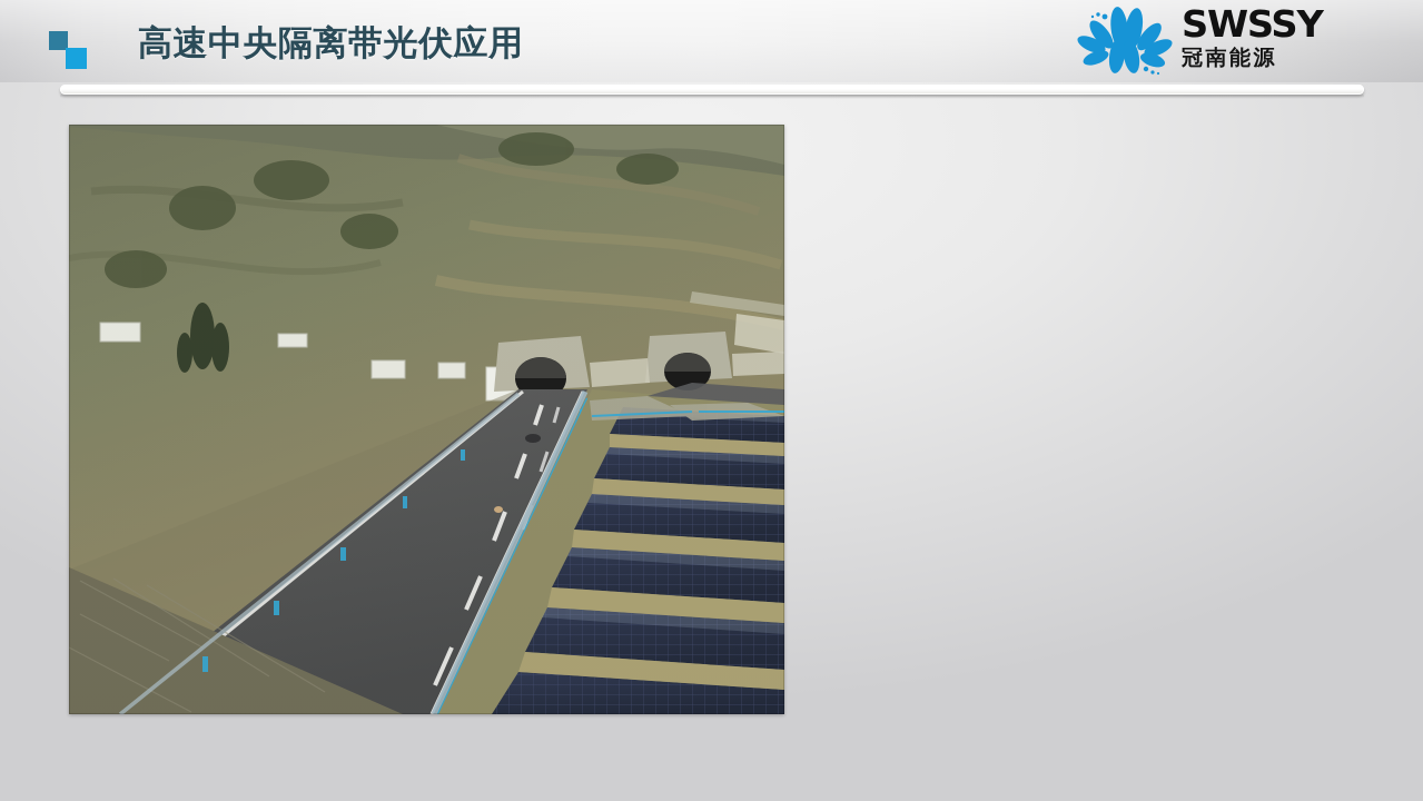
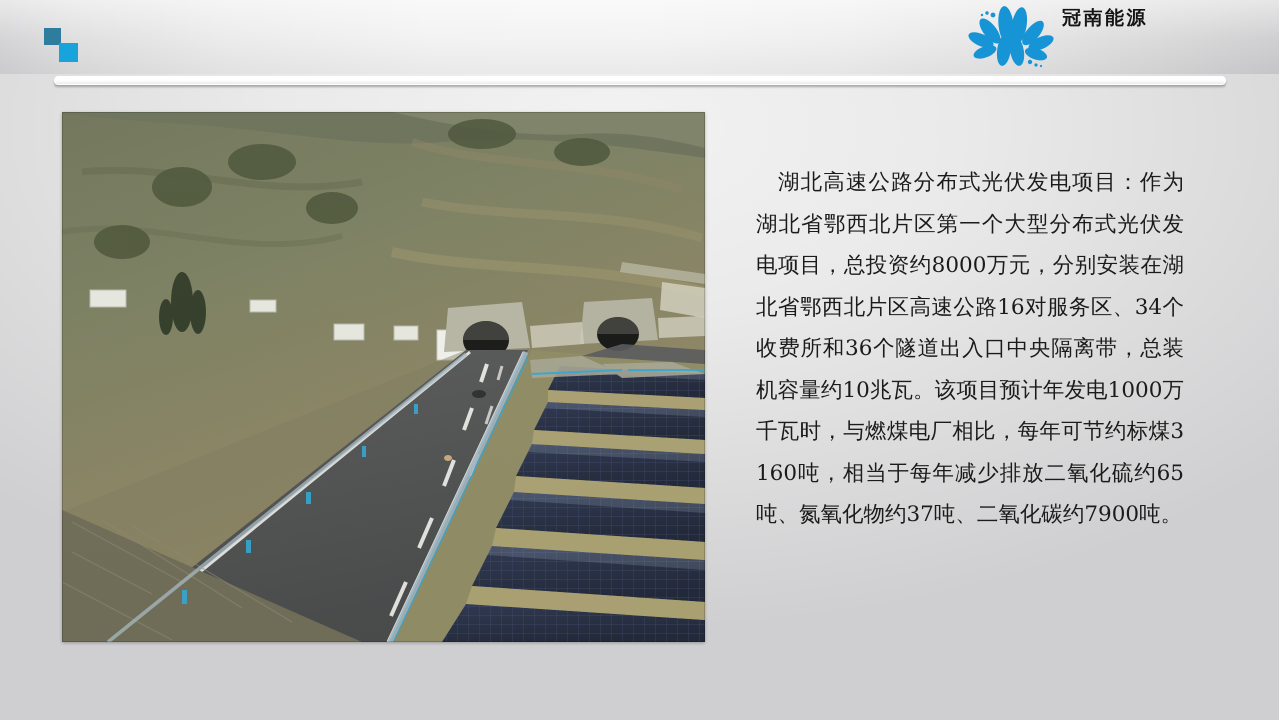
- 高速中央隔离带光伏应用
- SWSSY
  冠南能源
+ 湖北高速公路分布式光伏发电项目：作为湖北省鄂西北片区第一个大型分布式光伏发电项目，总投资约8000万元，分别安装在湖北省鄂西北片区高速公路16对服务区、34个收费所和36个隧道出入口中央隔离带，总装机容量约10兆瓦。该项目预计年发电1000万千瓦时，与燃煤电厂相比，每年可节约标煤3160吨，相当于每年减少排放二氧化硫约65吨、氮氧化物约37吨、二氧化碳约7900吨。
